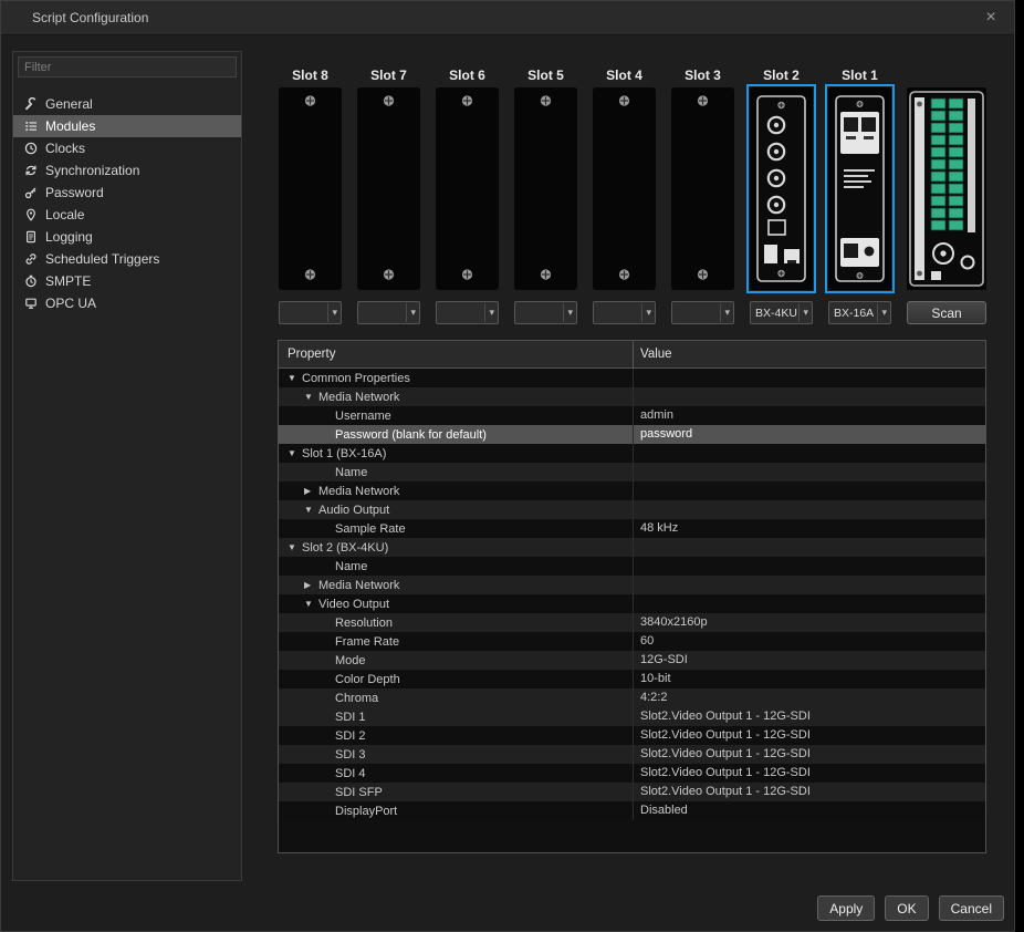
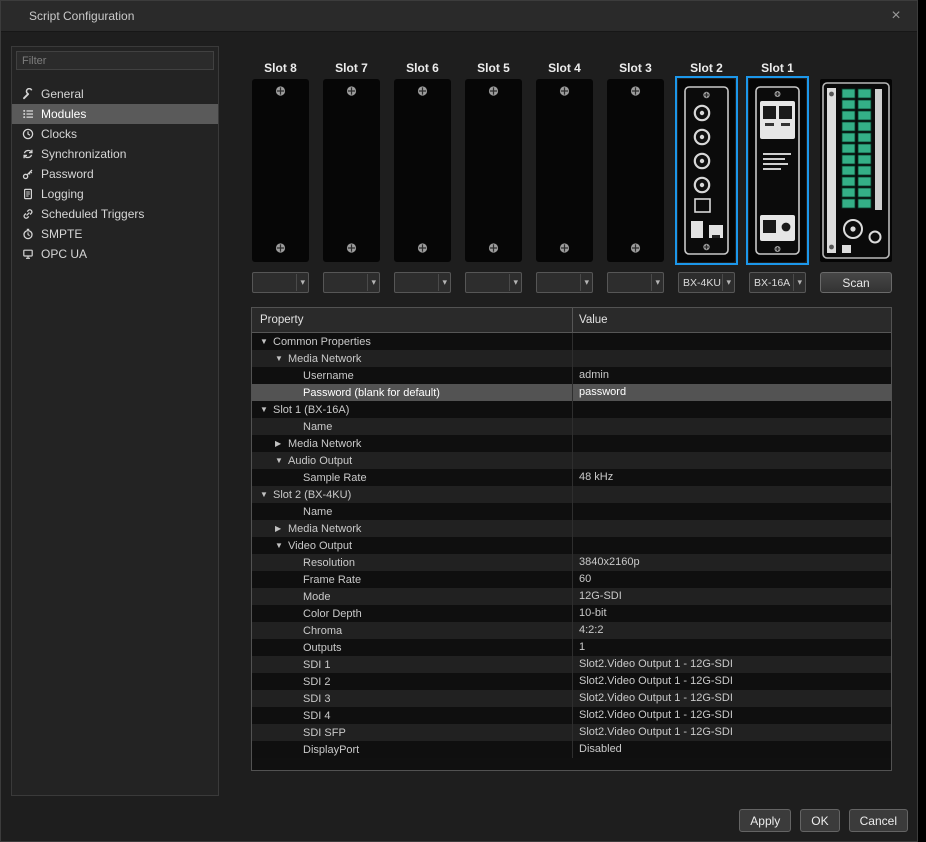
  Script Configuration
  ×
  Filter
  General
  Modules
  Clocks
  Synchronization
  Password
- Locale
  Logging
  Scheduled Triggers
  SMPTE
  OPC UA
  Slot 8
  Slot 7
  Slot 6
  Slot 5
  Slot 4
  Slot 3
  Slot 2
  Slot 1
  ▾
  ▾
  ▾
  ▾
  ▾
  ▾
  BX-4KU
  ▾
  BX-16A
  ▾
  Scan
  Property
  Value
  ▼
  Common Properties
  ▼
  Media Network
  Username
  admin
  Password (blank for default)
  password
  ▼
  Slot 1 (BX-16A)
  Name
  ▶
  Media Network
  ▼
  Audio Output
  Sample Rate
  48 kHz
  ▼
  Slot 2 (BX-4KU)
  Name
  ▶
  Media Network
  ▼
  Video Output
  Resolution
  3840x2160p
  Frame Rate
  60
  Mode
  12G-SDI
  Color Depth
  10-bit
  Chroma
  4:2:2
+ Outputs
+ 1
  SDI 1
  Slot2.Video Output 1 - 12G-SDI
  SDI 2
  Slot2.Video Output 1 - 12G-SDI
  SDI 3
  Slot2.Video Output 1 - 12G-SDI
  SDI 4
  Slot2.Video Output 1 - 12G-SDI
  SDI SFP
  Slot2.Video Output 1 - 12G-SDI
  DisplayPort
  Disabled
  Apply
  OK
  Cancel
